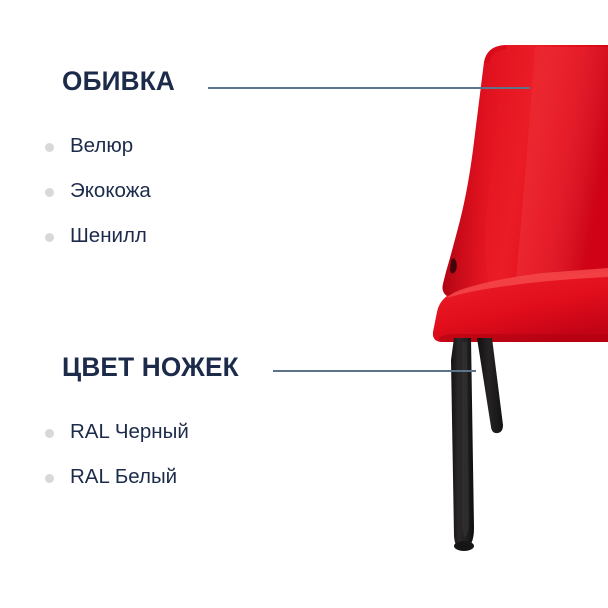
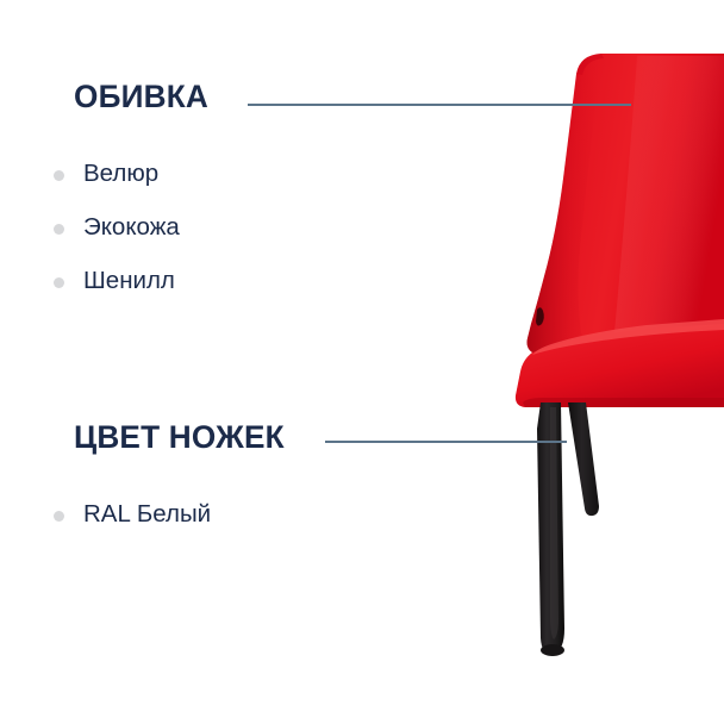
  ОБИВКА
  Велюр
  Экокожа
  Шенилл
  ЦВЕТ НОЖЕК
- RAL Черный
  RAL Белый
